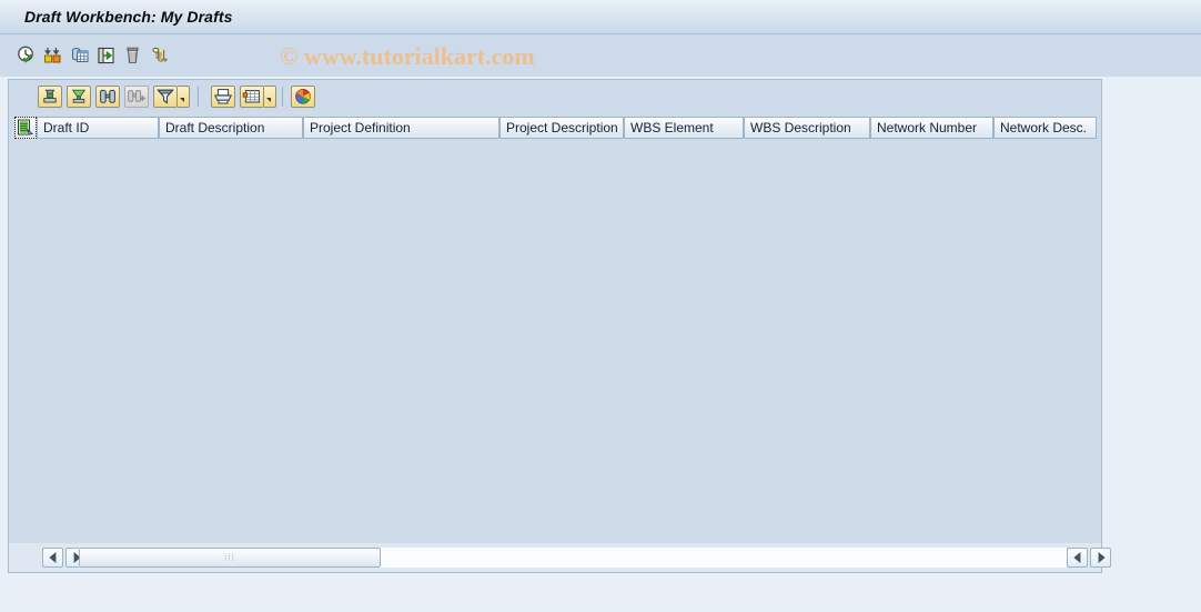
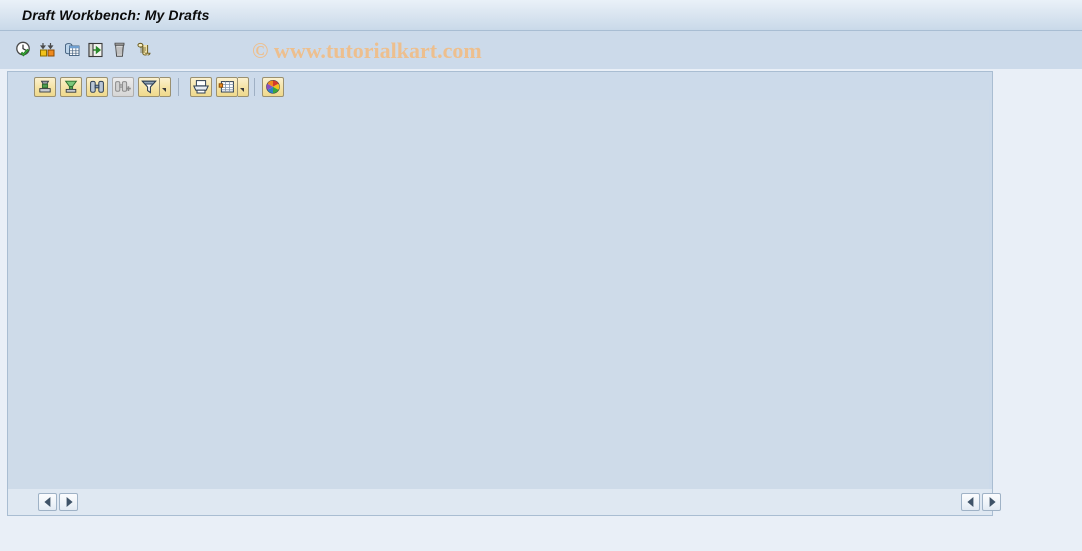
  Draft Workbench: My Drafts
  © www.tutorialkart.com
- Draft ID
- Draft Description
- Project Definition
- Project Description
- WBS Element
- WBS Description
- Network Number
- Network Desc.
- ⁞⁞⁞
